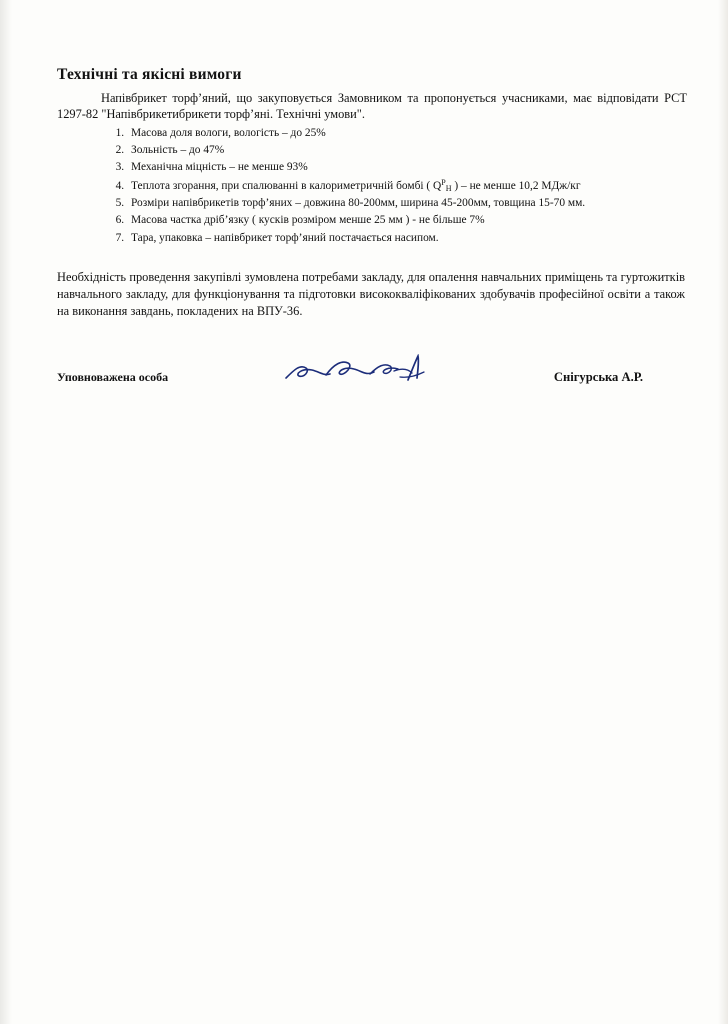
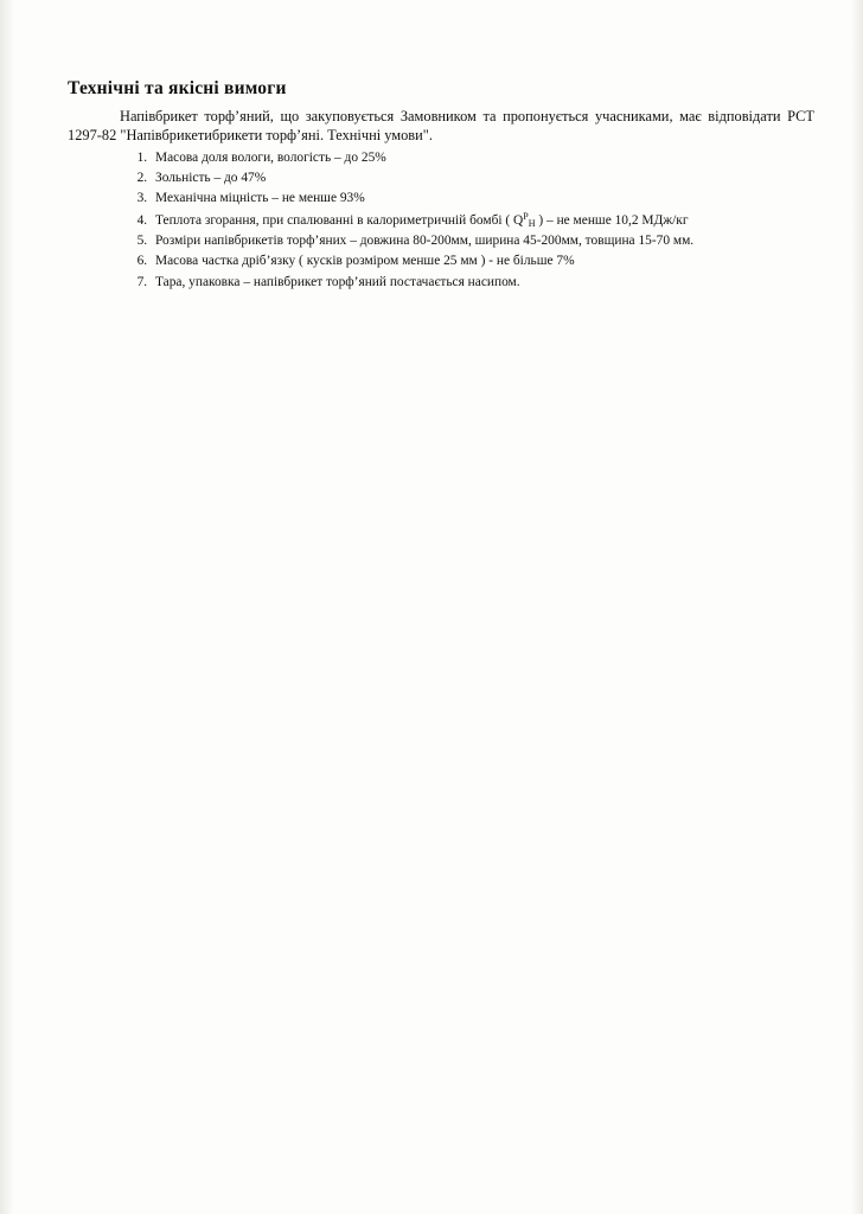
  Технічні та якісні вимоги
  Напівбрикет торф’яний, що закуповується Замовником та пропонується учасниками, має відповідати РСТ 1297-82 "Напівбрикетибрикети торф’яні. Технічні умови".
  Масова доля вологи, вологість – до 25%
  Зольність – до 47%
  Механічна міцність – не менше 93%
  Теплота згорання, при спалюванні в калориметричній бомбі ( QPН ) – не менше 10,2 МДж/кг
  Розміри напівбрикетів торф’яних – довжина 80-200мм, ширина 45-200мм, товщина 15-70 мм.
  Масова частка дріб’язку ( кусків розміром менше 25 мм ) - не більше 7%
  Тара, упаковка – напівбрикет торф’яний постачається насипом.
- Необхідність проведення закупівлі зумовлена потребами закладу, для опалення навчальних приміщень та гуртожитків навчального закладу, для функціонування та підготовки висококваліфікованих здобувачів професійної освіти а також на виконання завдань, покладених на ВПУ-36.
- Уповноважена особа
- Снігурська А.Р.
